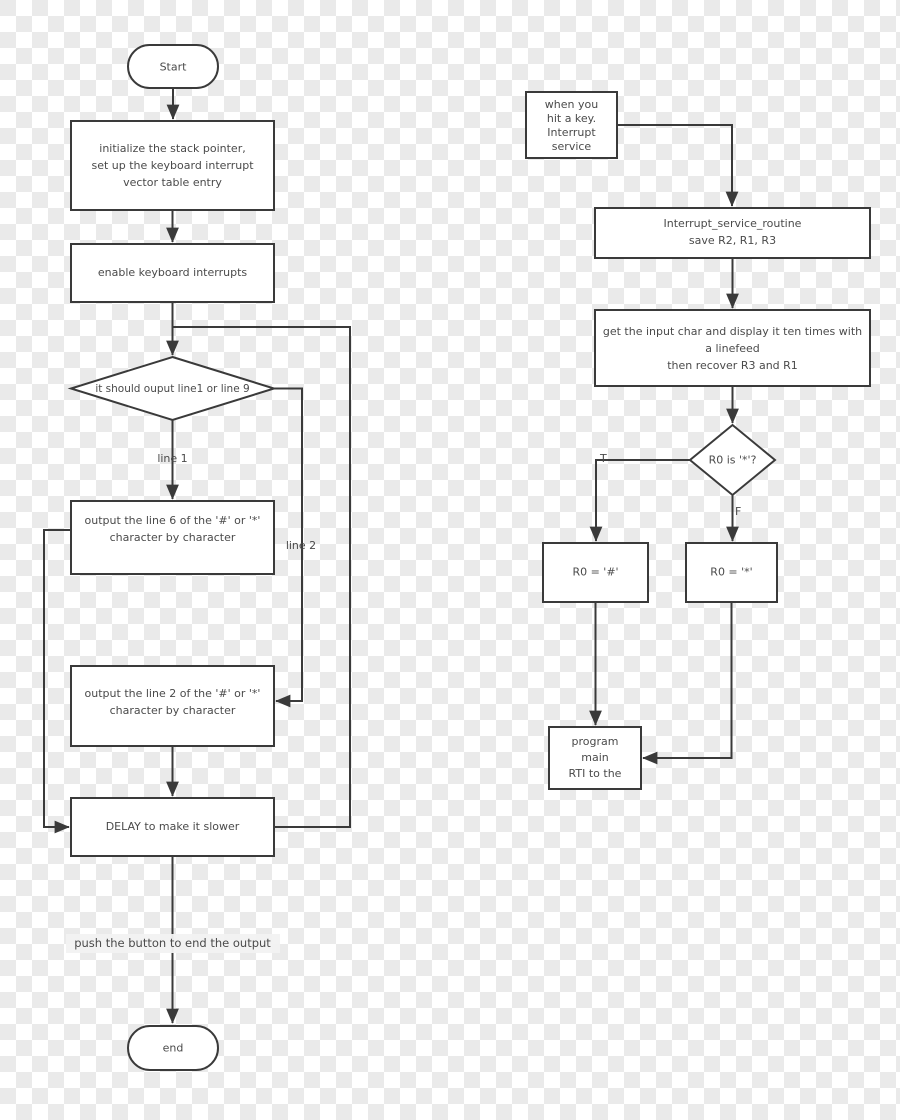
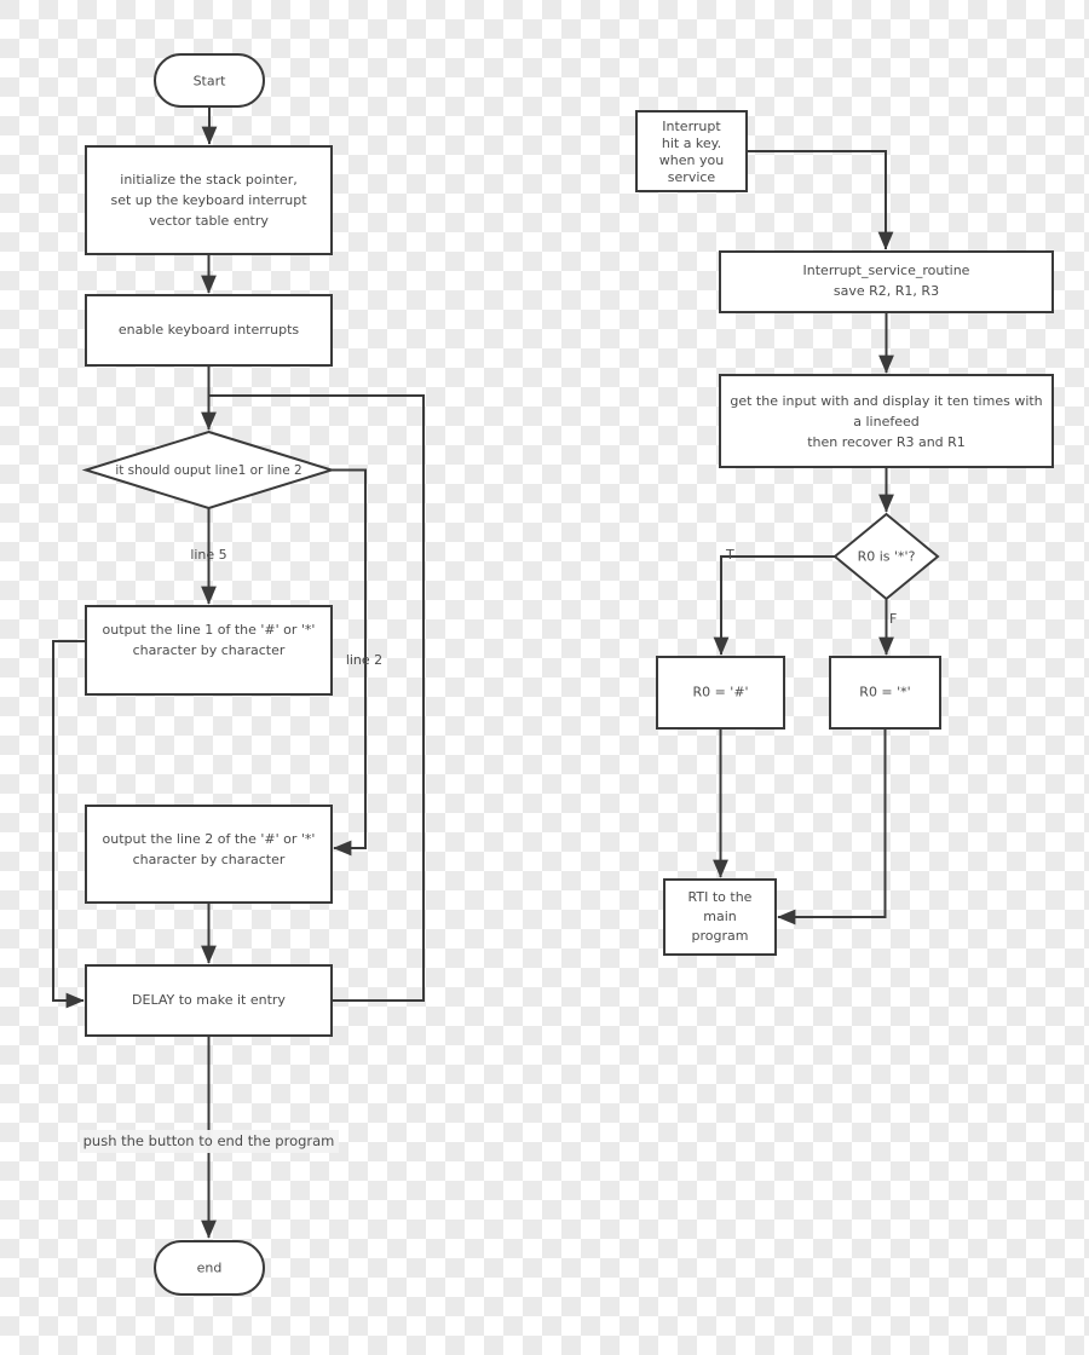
  Start
  initialize the stack pointer,
  set up the keyboard interrupt
  vector table entry
  enable keyboard interrupts
- it should ouput line1 or line 9
+ it should ouput line1 or line 2
- line 1
+ line 5
  line 2
- output the line 6 of the '#' or '*'
+ output the line 1 of the '#' or '*'
  character by character
  output the line 2 of the '#' or '*'
  character by character
- DELAY to make it slower
+ DELAY to make it entry
- push the button to end the output
+ push the button to end the program
  end
- when you
+ Interrupt
  hit a key.
- Interrupt
+ when you
  service
  Interrupt_service_routine
  save R2, R1, R3
- get the input char and display it ten times with
+ get the input with and display it ten times with
  a linefeed
  then recover R3 and R1
  R0 is '*'?
  T
  F
  R0 = '#'
  R0 = '*'
- program
+ RTI to the
  main
- RTI to the
+ program
